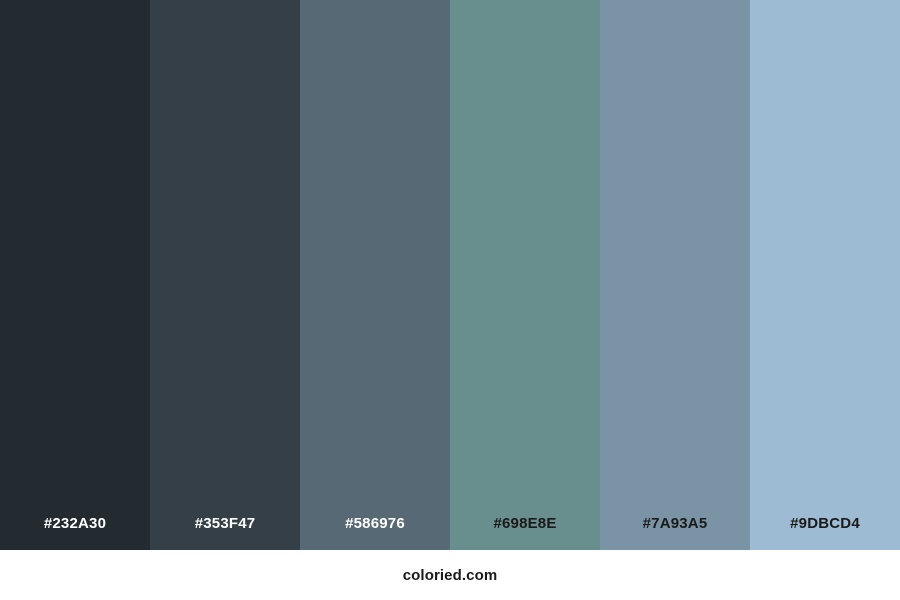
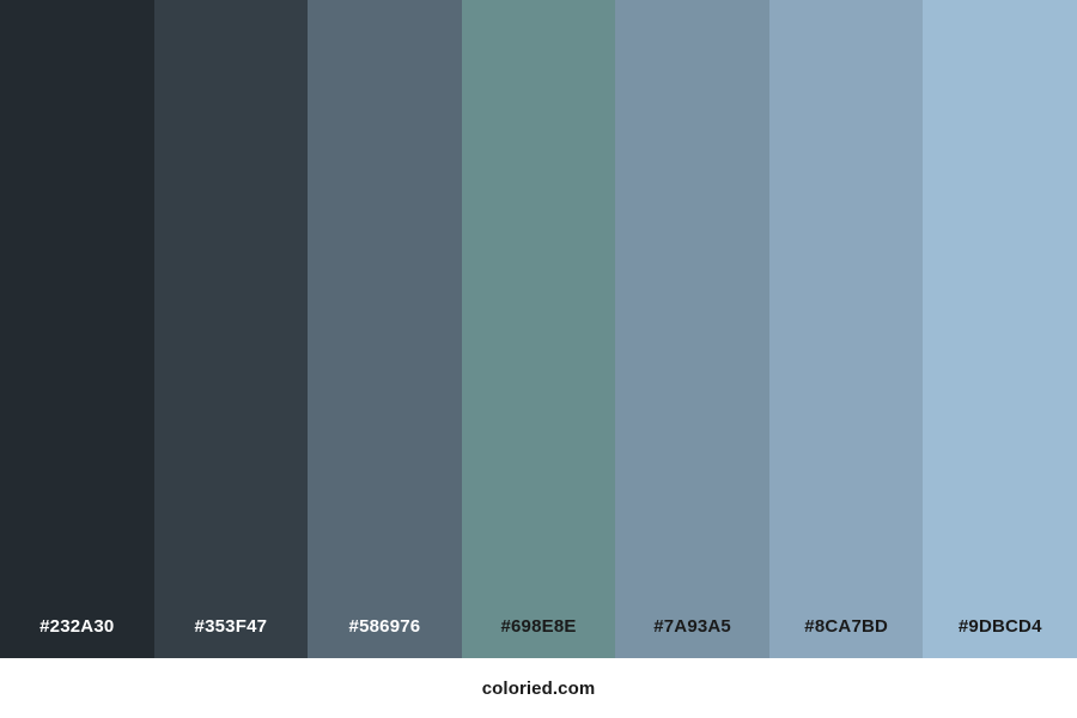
  #232A30
  #353F47
  #586976
  #698E8E
  #7A93A5
+ #8CA7BD
  #9DBCD4
  coloried.com
